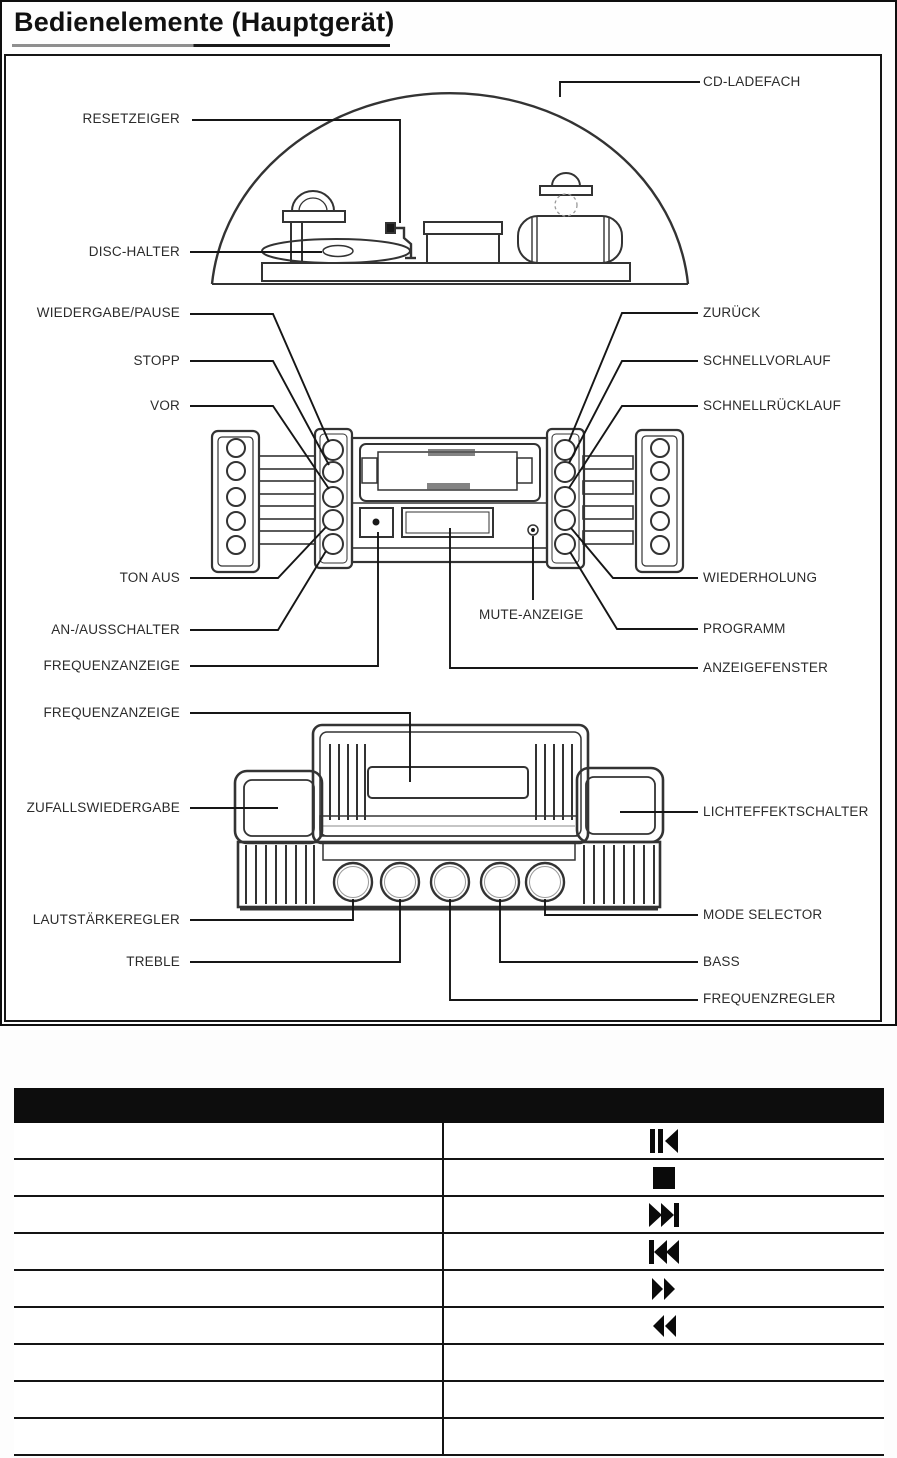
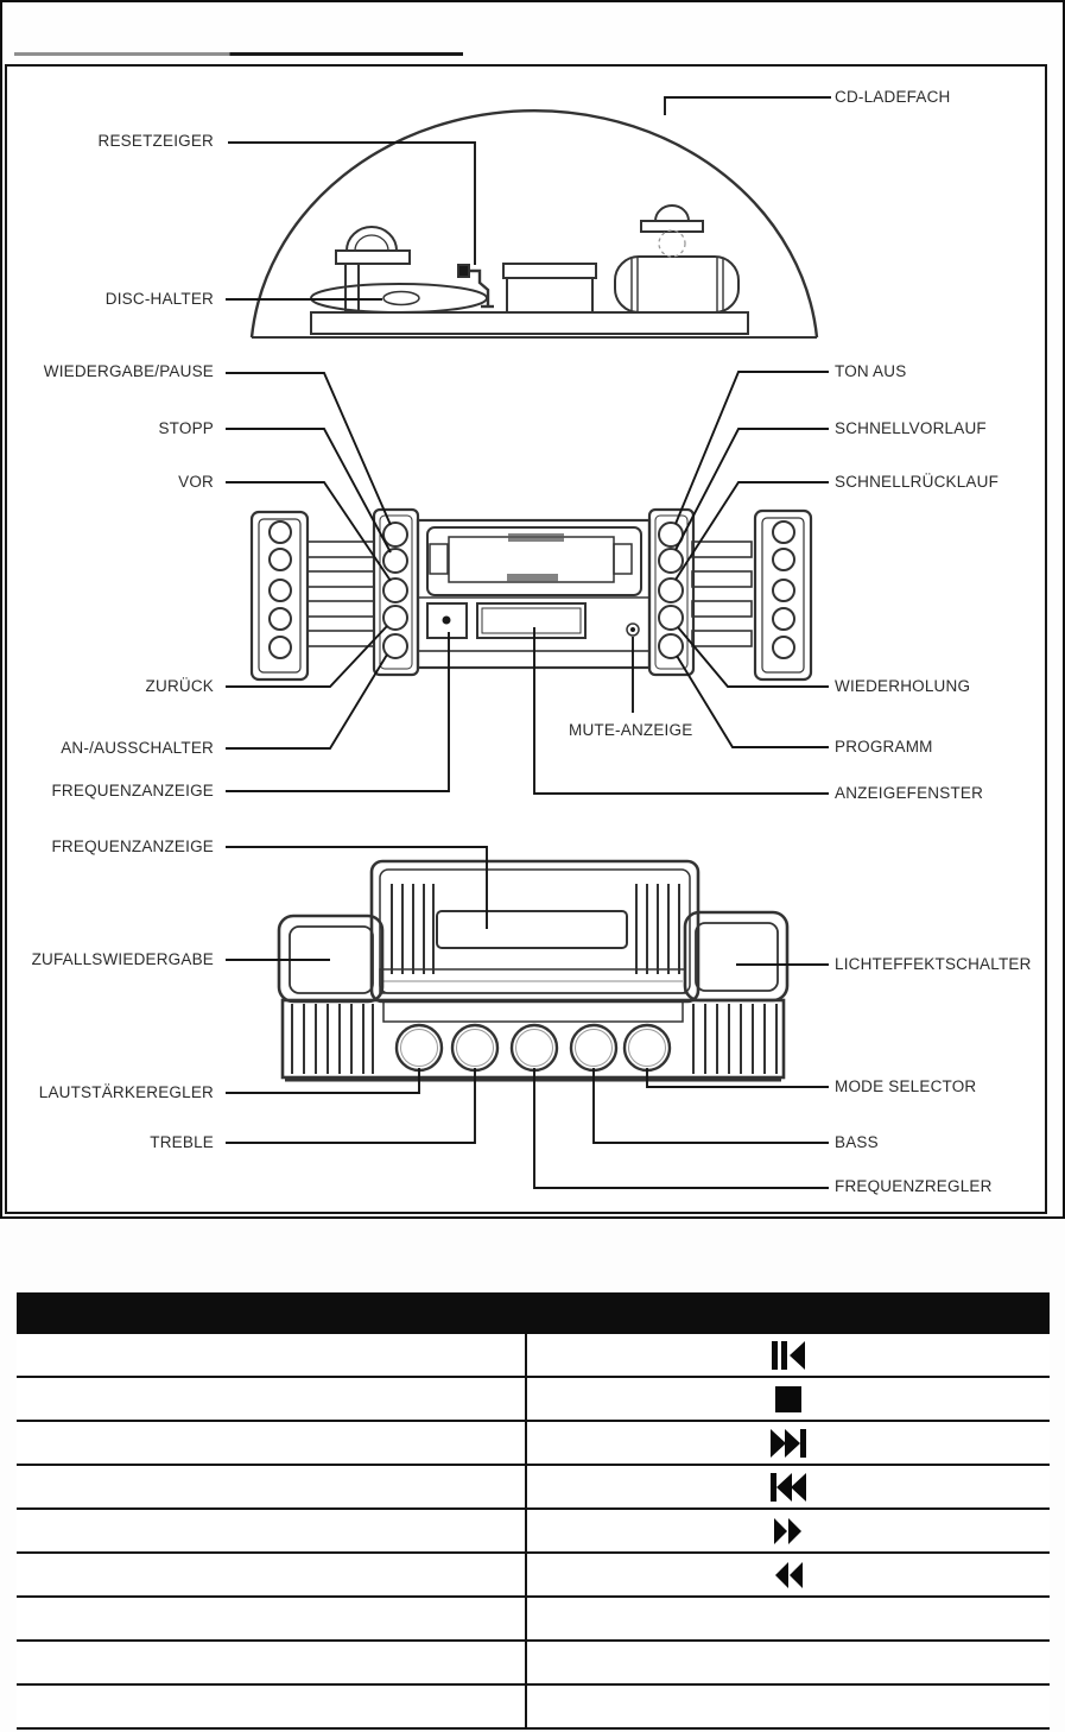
- Bedienelemente (Hauptgerät)
  CD-LADEFACH
- ZURÜCK
+ TON AUS
  SCHNELLVORLAUF
  SCHNELLRÜCKLAUF
  WIEDERHOLUNG
  PROGRAMM
  ANZEIGEFENSTER
  LICHTEFFEKTSCHALTER
  MODE SELECTOR
  BASS
  FREQUENZREGLER
  RESETZEIGER
  DISC-HALTER
  WIEDERGABE/PAUSE
  STOPP
  VOR
- TON AUS
+ ZURÜCK
  AN-/AUSSCHALTER
  FREQUENZANZEIGE
  FREQUENZANZEIGE
  ZUFALLSWIEDERGABE
  LAUTSTÄRKEREGLER
  TREBLE
  MUTE-ANZEIGE
